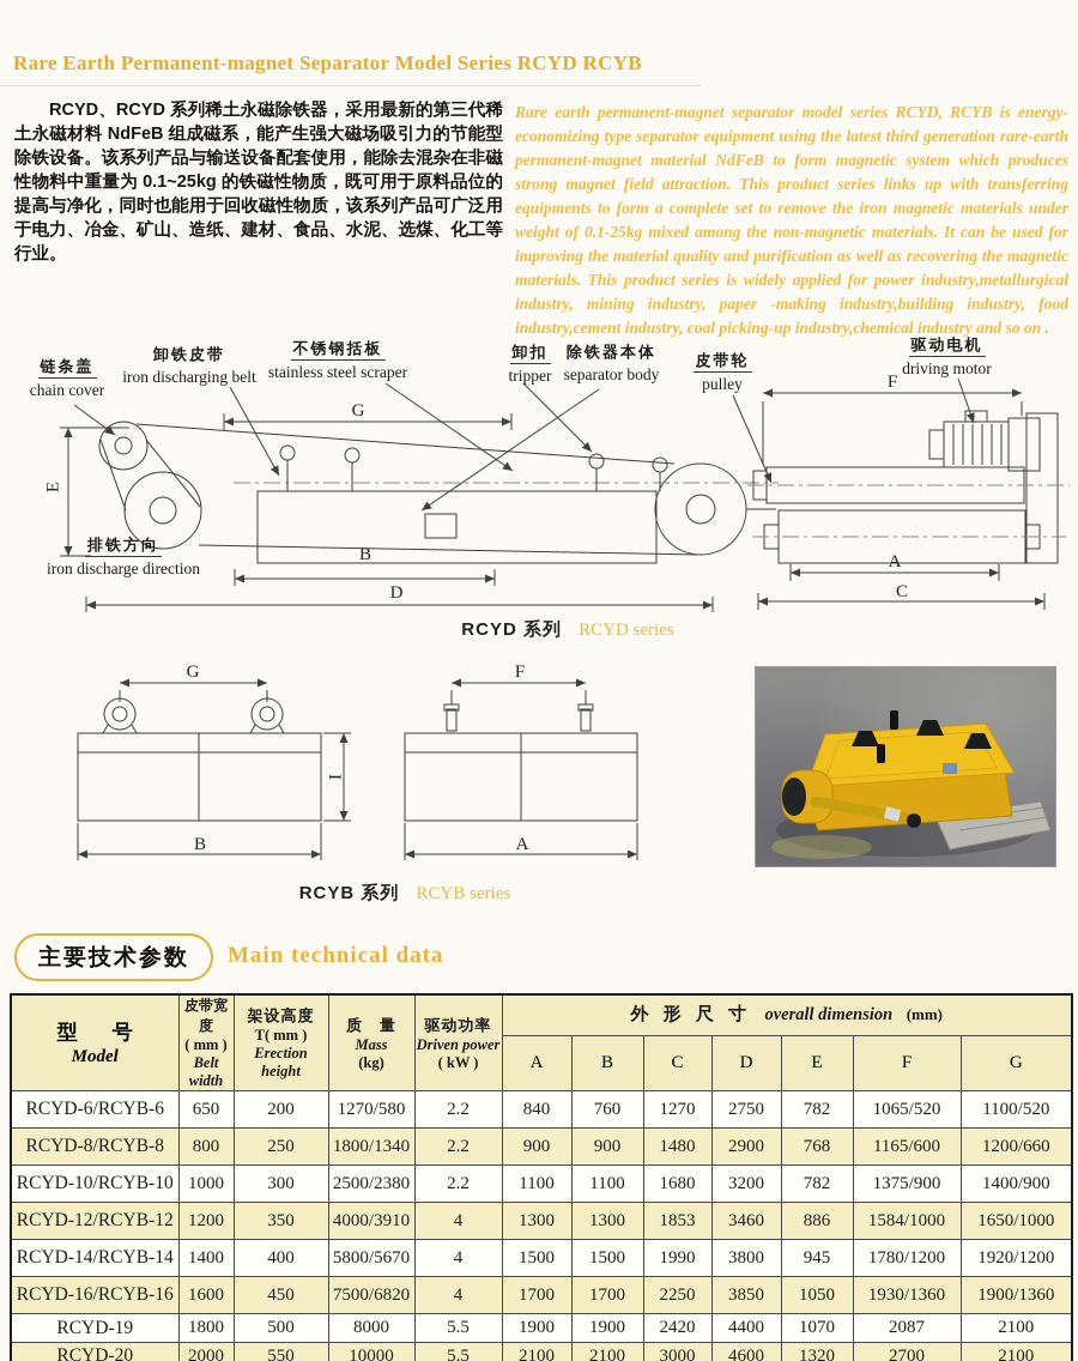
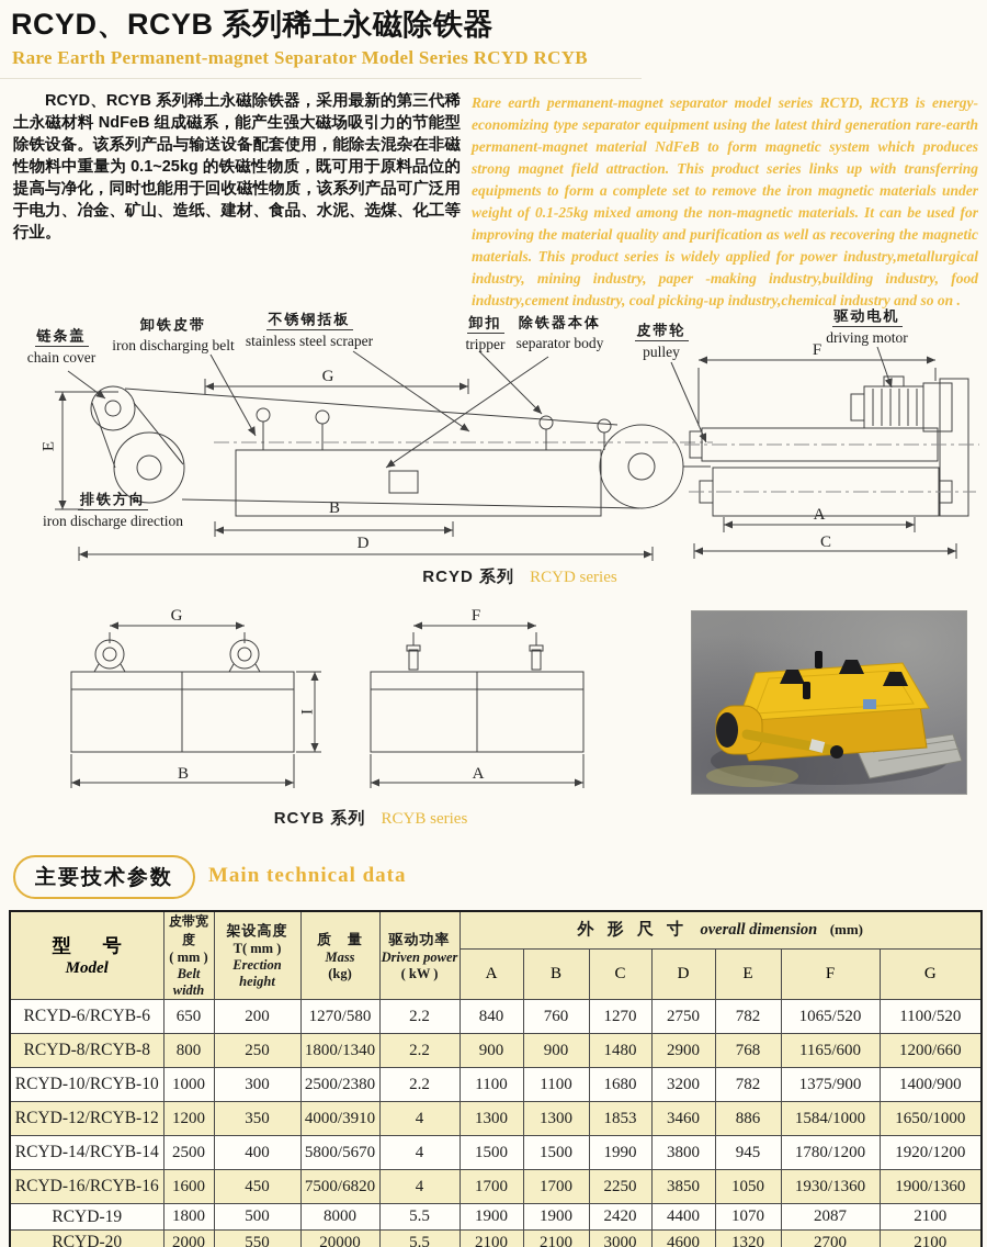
+ RCYD、RCYB 系列稀土永磁除铁器
  Rare Earth Permanent-magnet Separator Model Series RCYD RCYB
- RCYD、RCYD 系列稀土永磁除铁器，采用最新的第三代稀土永磁材料 NdFeB 组成磁系，能产生强大磁场吸引力的节能型除铁设备。该系列产品与输送设备配套使用，能除去混杂在非磁性物料中重量为 0.1~25kg 的铁磁性物质，既可用于原料品位的提高与净化，同时也能用于回收磁性物质，该系列产品可广泛用于电力、冶金、矿山、造纸、建材、食品、水泥、选煤、化工等行业。
+ RCYD、RCYB 系列稀土永磁除铁器，采用最新的第三代稀土永磁材料 NdFeB 组成磁系，能产生强大磁场吸引力的节能型除铁设备。该系列产品与输送设备配套使用，能除去混杂在非磁性物料中重量为 0.1~25kg 的铁磁性物质，既可用于原料品位的提高与净化，同时也能用于回收磁性物质，该系列产品可广泛用于电力、冶金、矿山、造纸、建材、食品、水泥、选煤、化工等行业。
  Rare earth permanent-magnet separator model series RCYD, RCYB is energy-economizing type separator equipment using the latest third generation rare-earth permanent-magnet material NdFeB to form magnetic system which produces strong magnet field attraction. This product series links up with transferring equipments to form a complete set to remove the iron magnetic materials under weight of 0.1-25kg mixed among the non-magnetic materials. It can be used for improving the material quality and purification as well as recovering the magnetic materials. This product series is widely applied for power industry,metallurgical industry, mining industry, paper -making industry,building industry, food industry,cement industry, coal picking-up industry,chemical industry and so on .
  链条盖
  chain cover
  卸铁皮带
  iron discharging belt
  不锈钢括板
  stainless steel scraper
  卸扣
  tripper
  除铁器本体
  separator body
  皮带轮
  pulley
  驱动电机
  driving motor
  排铁方向
  iron discharge direction
  G
  B
  D
  F
  A
  C
  RCYD 系列 RCYD series
  G
  F
  B
  A
  RCYB 系列 RCYB series
  主要技术参数
  Main technical data
  型 号 Model	皮带宽度 ( mm ) Belt width	架设高度 T( mm ) Erection height	质 量 Mass (kg)	驱动功率 Driven power ( kW )	外 形 尺 寸 overall dimension (mm)
  A	B	C	D	E	F	G
  RCYD-6/RCYB-6	650	200	1270/580	2.2	840	760	1270	2750	782	1065/520	1100/520
  RCYD-8/RCYB-8	800	250	1800/1340	2.2	900	900	1480	2900	768	1165/600	1200/660
  RCYD-10/RCYB-10	1000	300	2500/2380	2.2	1100	1100	1680	3200	782	1375/900	1400/900
  RCYD-12/RCYB-12	1200	350	4000/3910	4	1300	1300	1853	3460	886	1584/1000	1650/1000
- RCYD-14/RCYB-14	1400	400	5800/5670	4	1500	1500	1990	3800	945	1780/1200	1920/1200
+ RCYD-14/RCYB-14	2500	400	5800/5670	4	1500	1500	1990	3800	945	1780/1200	1920/1200
  RCYD-16/RCYB-16	1600	450	7500/6820	4	1700	1700	2250	3850	1050	1930/1360	1900/1360
  RCYD-19	1800	500	8000	5.5	1900	1900	2420	4400	1070	2087	2100
- RCYD-20	2000	550	10000	5.5	2100	2100	3000	4600	1320	2700	2100
+ RCYD-20	2000	550	20000	5.5	2100	2100	3000	4600	1320	2700	2100
